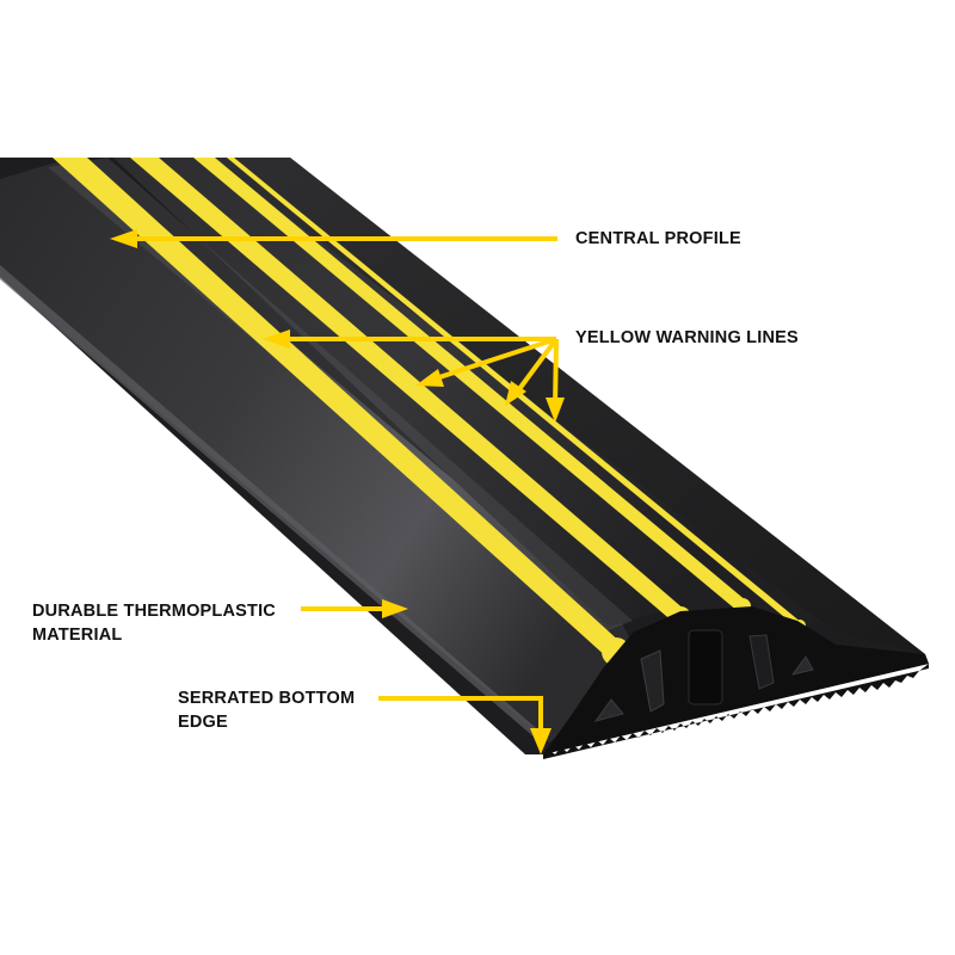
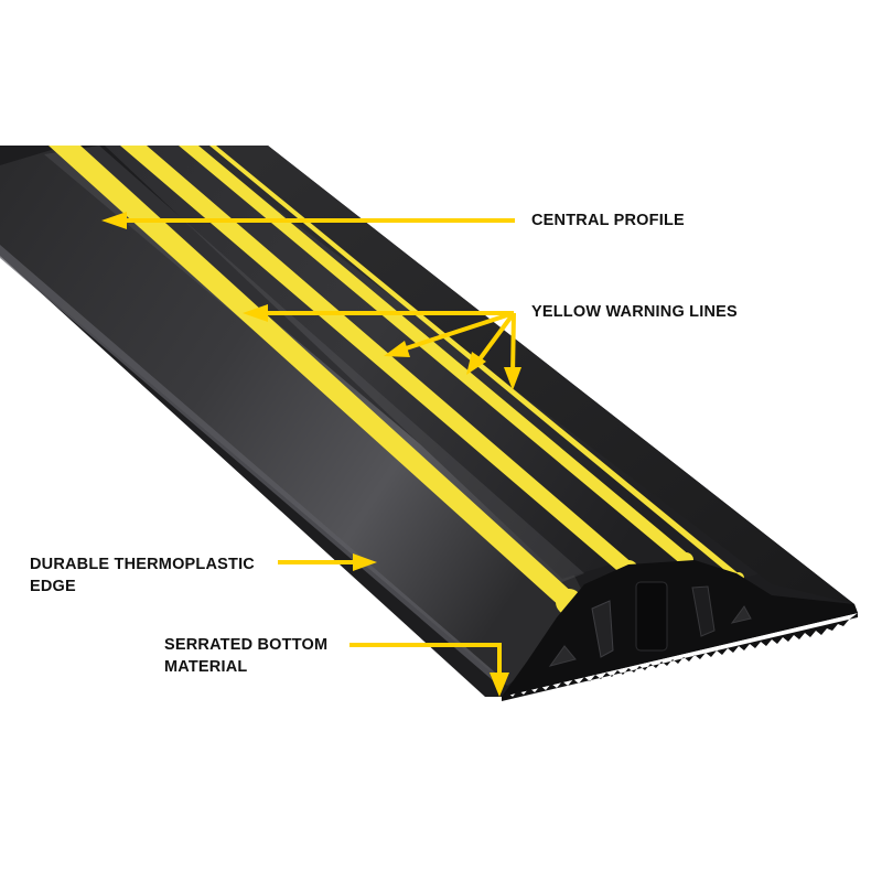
  CENTRAL PROFILE
  YELLOW WARNING LINES
  DURABLE THERMOPLASTIC
- MATERIAL
+ EDGE
  SERRATED BOTTOM
- EDGE
+ MATERIAL
